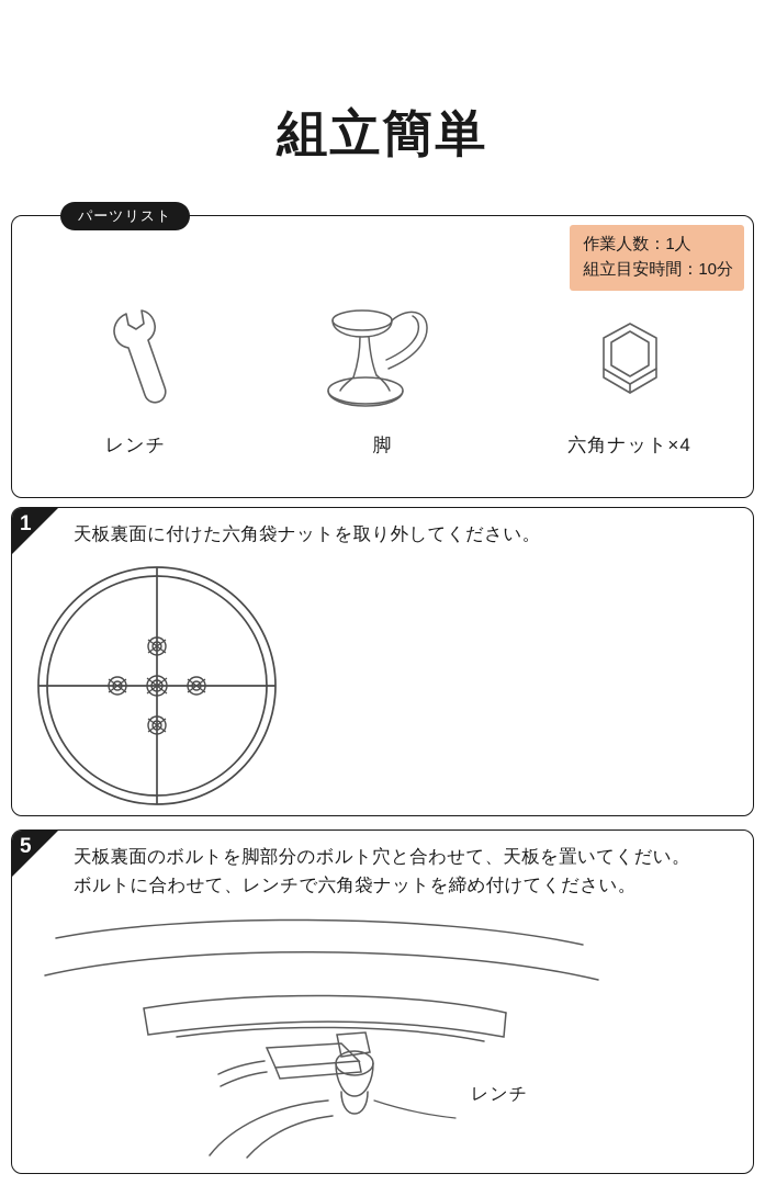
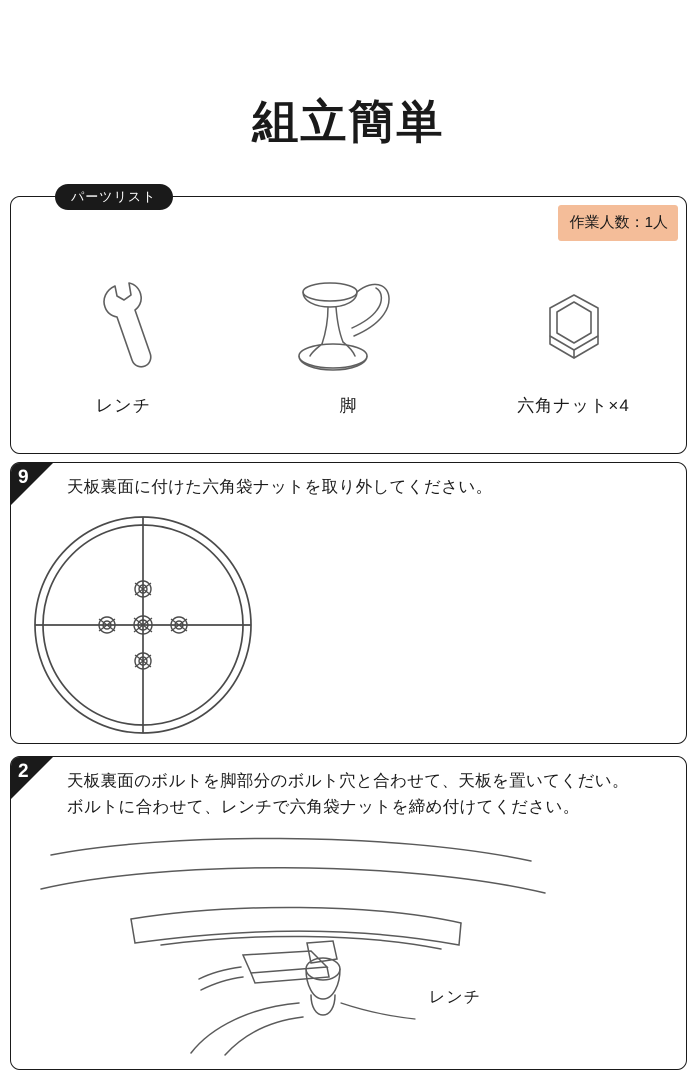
  組立簡単
  パーツリスト
  作業人数：1人
- 組立目安時間：10分
  レンチ
  脚
  六角ナット×4
- 1
+ 9
  天板裏面に付けた六角袋ナットを取り外してください。
- 5
+ 2
  天板裏面のボルトを脚部分のボルト穴と合わせて、天板を置いてくだい。
  ボルトに合わせて、レンチで六角袋ナットを締め付けてください。
  レンチ
